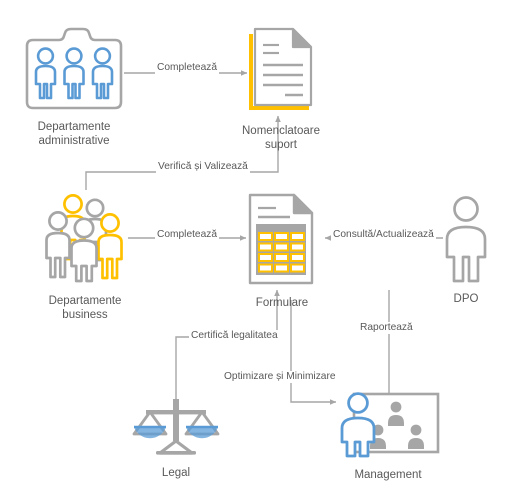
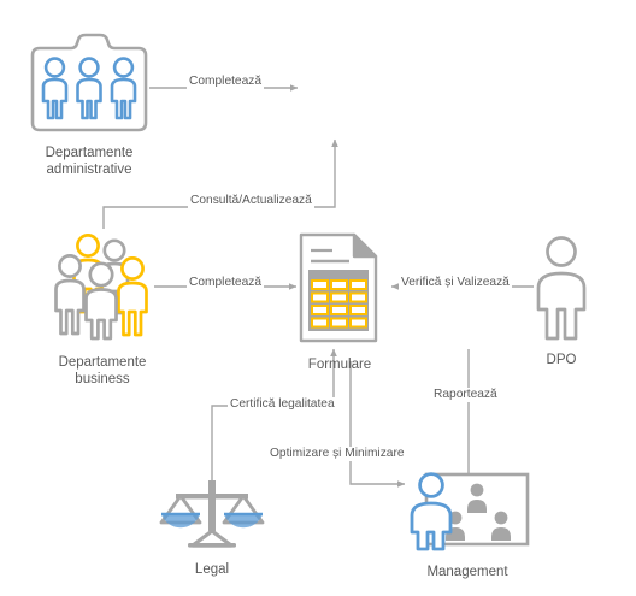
  Completează
- Verifică și Valizează
+ Consultă/Actualizează
  Completează
- Consultă/Actualizează
+ Verifică și Valizează
  Raportează
  Certifică legalitatea
  Optimizare și Minimizare
  Departamente
  administrative
- Nomenclatoare
- suport
  Departamente
  business
  Formulare
  DPO
  Legal
  Management
